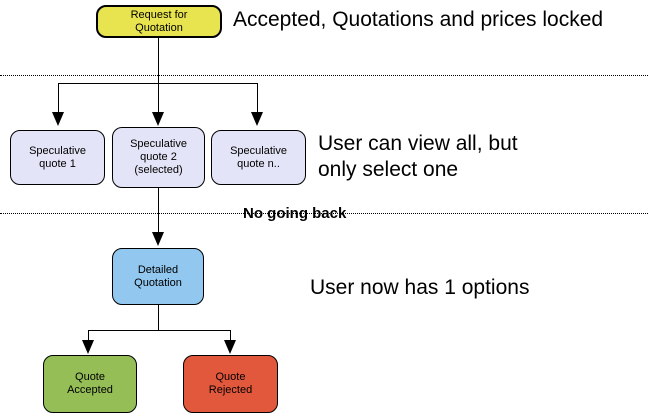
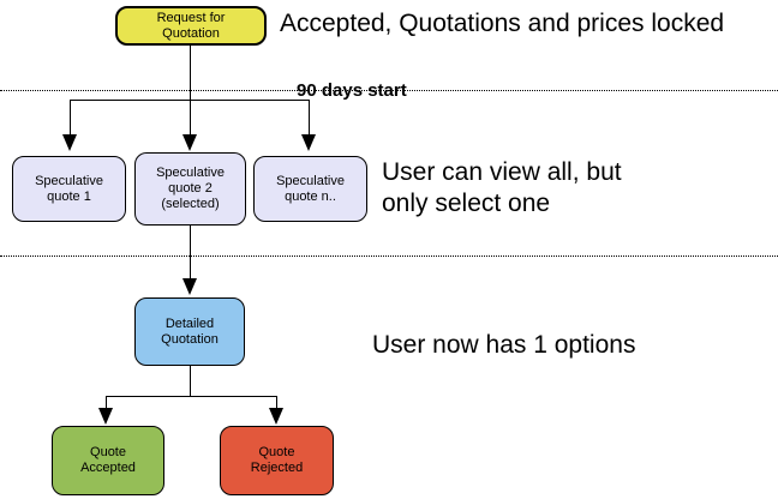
  Request for
  Quotation
  Speculative
  quote 1
  Speculative
  quote 2
  (selected)
  Speculative
  quote n..
  Detailed
  Quotation
  Quote
  Accepted
  Quote
  Rejected
  Accepted, Quotations and prices locked
+ 90 days start
  User can view all, but
  only select one
- No going back
  User now has 1 options
